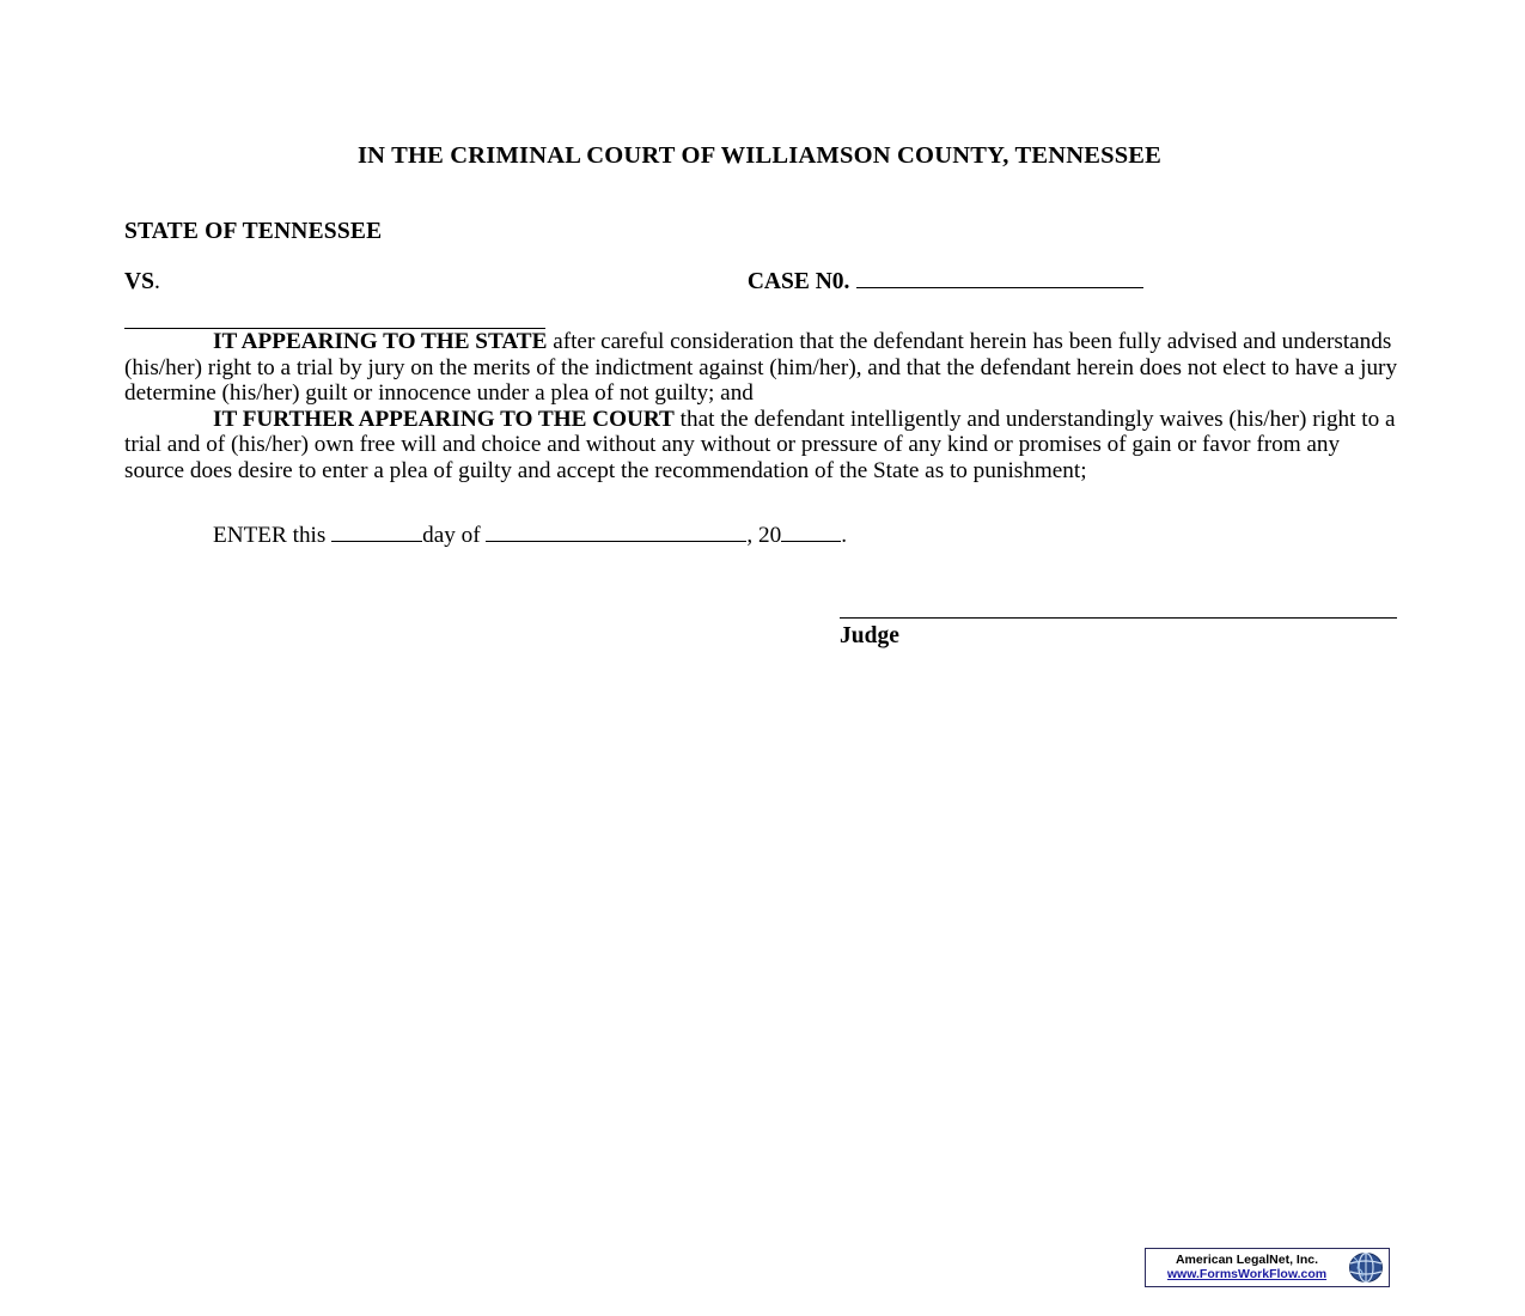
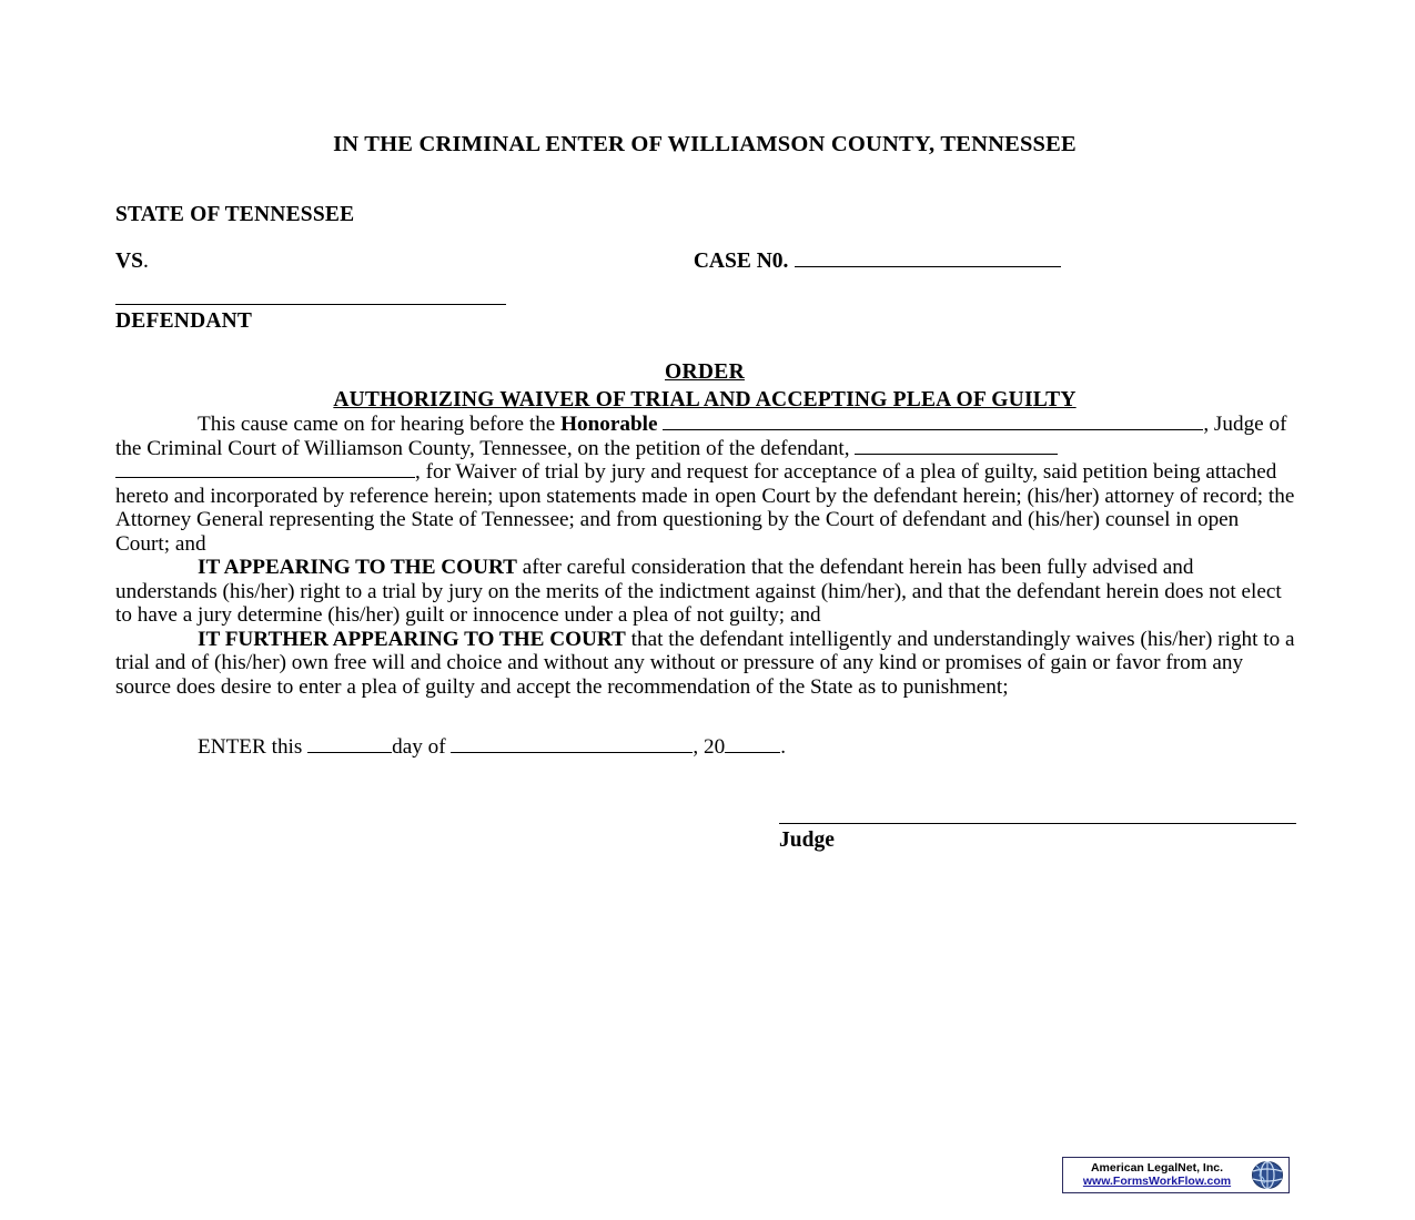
- IN THE CRIMINAL COURT OF WILLIAMSON COUNTY, TENNESSEE
+ IN THE CRIMINAL ENTER OF WILLIAMSON COUNTY, TENNESSEE
  STATE OF TENNESSEE
  VS
  .
  CASE N0.
+ DEFENDANT
+ ORDER
+ AUTHORIZING WAIVER OF TRIAL AND ACCEPTING PLEA OF GUILTY
+ This cause came on for hearing before the Honorable , Judge of the Criminal Court of Williamson County, Tennessee, on the petition of the defendant, , for Waiver of trial by jury and request for acceptance of a plea of guilty, said petition being attached hereto and incorporated by reference herein; upon statements made in open Court by the defendant herein; (his/her) attorney of record; the Attorney General representing the State of Tennessee; and from questioning by the Court of defendant and (his/her) counsel in open Court; and
- IT APPEARING TO THE STATE after careful consideration that the defendant herein has been fully advised and understands (his/her) right to a trial by jury on the merits of the indictment against (him/her), and that the defendant herein does not elect to have a jury determine (his/her) guilt or innocence under a plea of not guilty; and
+ IT APPEARING TO THE COURT after careful consideration that the defendant herein has been fully advised and understands (his/her) right to a trial by jury on the merits of the indictment against (him/her), and that the defendant herein does not elect to have a jury determine (his/her) guilt or innocence under a plea of not guilty; and
  IT FURTHER APPEARING TO THE COURT that the defendant intelligently and understandingly waives (his/her) right to a trial and of (his/her) own free will and choice and without any without or pressure of any kind or promises of gain or favor from any source does desire to enter a plea of guilty and accept the recommendation of the State as to punishment;
  ENTER this day of , 20 .
  Judge
  American LegalNet, Inc.
  www.FormsWorkFlow.com
